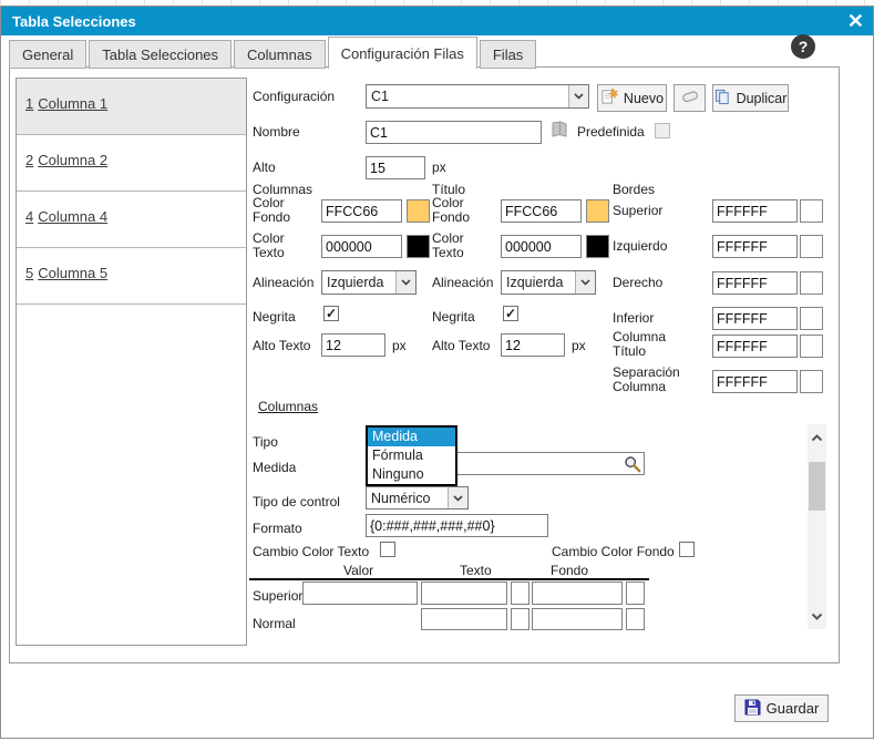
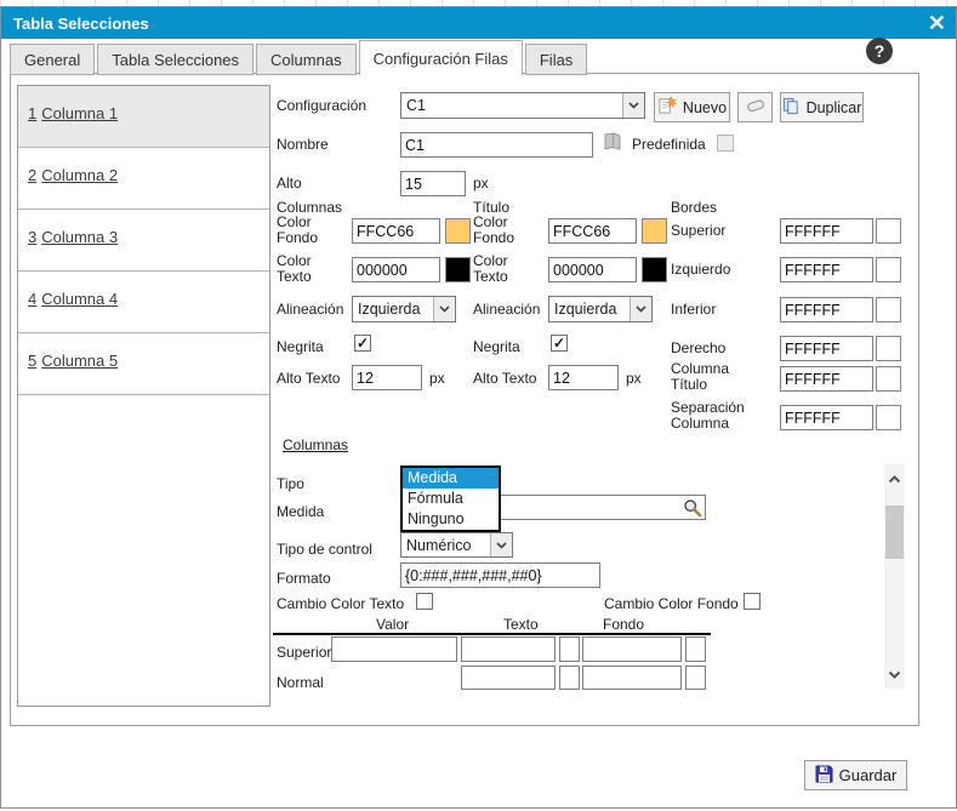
  Tabla Selecciones
  ✕
  General
  Tabla Selecciones
  Columnas
  Configuración Filas
  Filas
  ?
  1 Columna 1
  2 Columna 2
+ 3 Columna 3
  4 Columna 4
  5 Columna 5
  Configuración
  C1
  Nuevo
  Duplicar
  Nombre
  C1
  Predefinida
  Alto
  15
  px
  Columnas
  Título
  Bordes
  Color Fondo
  FFCC66
  Color Fondo
  FFCC66
  Superior
  FFFFFF
  Color Texto
  000000
  Color Texto
  000000
  Izquierdo
  FFFFFF
  Alineación
  Izquierda
  Alineación
  Izquierda
- Derecho
+ Inferior
  FFFFFF
  Negrita
  ✓
  Negrita
  ✓
- Inferior
+ Derecho
  FFFFFF
  Alto Texto
  12
  px
  Alto Texto
  12
  px
  Columna Título
  FFFFFF
  Separación Columna
  FFFFFF
  Columnas
  Tipo
  Medida
  Medida
  Fórmula
  Ninguno
  Tipo de control
  Numérico
  Formato
  {0:###,###,###,##0}
  Cambio Color Texto
  Cambio Color Fondo
  Valor
  Texto
  Fondo
  Superior
  Normal
  Guardar
